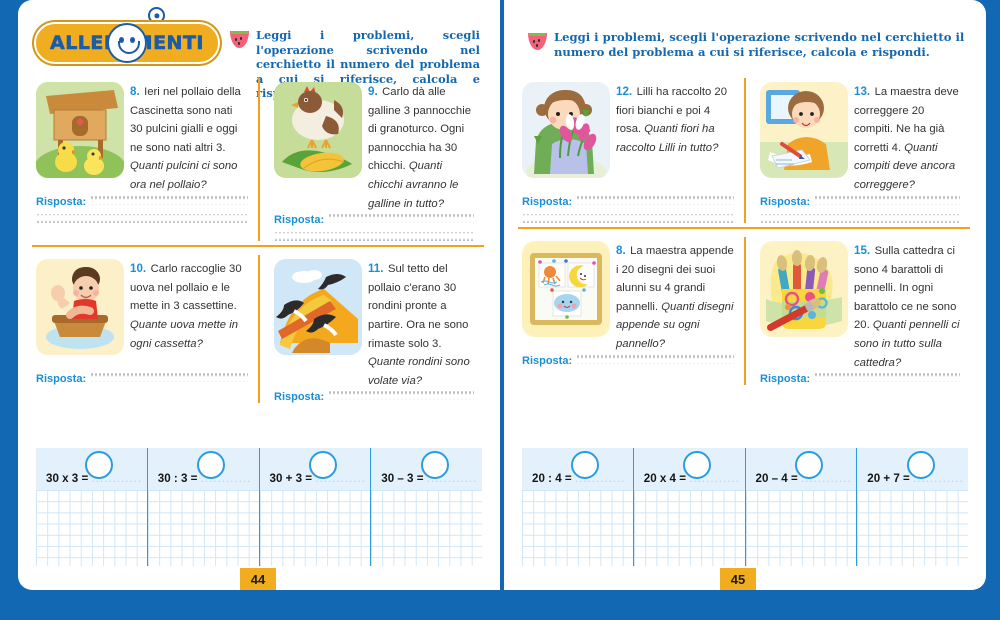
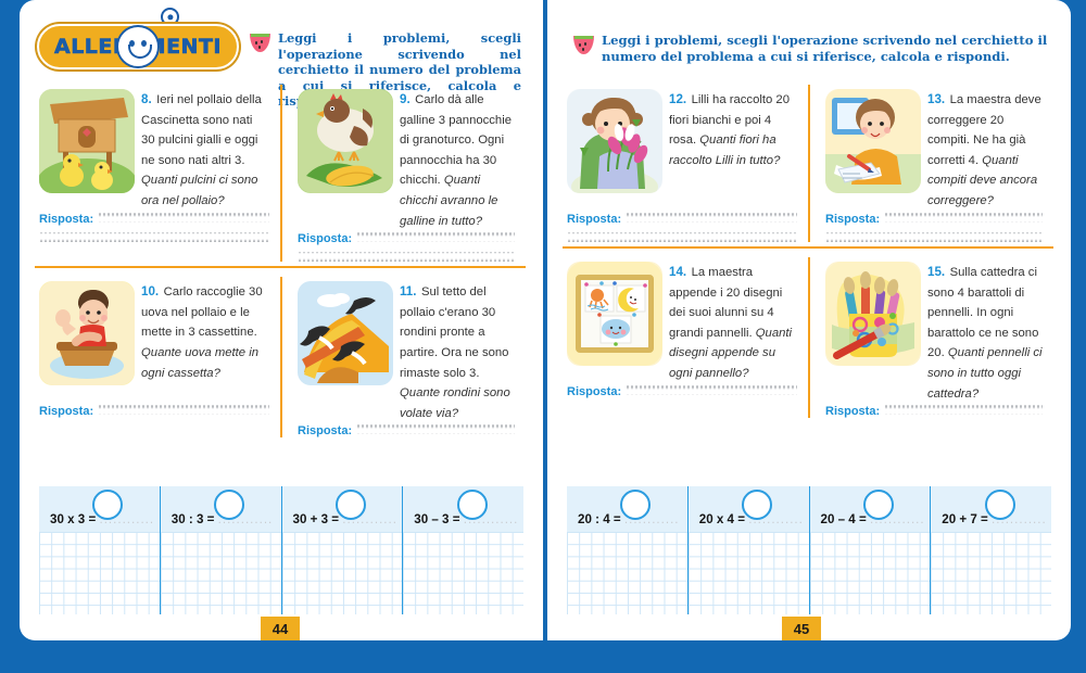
  ENTI
  Leggi i problemi, scegli l'operazione scrivendo nel cerchietto il numero del problema a cui si riferisce, calcola e ris
  8. Ieri nel pollaio della Cascinetta sono nati 30 pulcini gialli e oggi ne sono nati altri 3. Quanti pulcini ci sono ora nel pollaio?
  Risposta:
  9. Carlo dà alle galline 3 pannocchie di granoturco. Ogni pannocchia ha 30 chicchi. Quanti chicchi avranno le galline in tutto?
  Risposta:
  10. Carlo raccoglie 30 uova nel pollaio e le mette in 3 cassettine. Quante uova mette in ogni cassetta?
  Risposta:
  11. Sul tetto del pollaio c'erano 30 rondini pronte a partire. Ora ne sono rimaste solo 3. Quante rondini sono volate via?
  Risposta:
  30 x 3 = ............
  30 : 3 = ............
  30 + 3 = ............
  30 – 3 = ............
  44
  Leggi i problemi, scegli l'operazione scrivendo nel cerchietto il numero del problema a cui si riferisce, calcola e rispondi.
  12. Lilli ha raccolto 20 fiori bianchi e poi 4 rosa. Quanti fiori ha raccolto Lilli in tutto?
  Risposta:
  13. La maestra deve correggere 20 compiti. Ne ha già corretti 4. Quanti compiti deve ancora correggere?
  Risposta:
- 8. La maestra appende i 20 disegni dei suoi alunni su 4 grandi pannelli. Quanti disegni appende su ogni pannello?
+ 14. La maestra appende i 20 disegni dei suoi alunni su 4 grandi pannelli. Quanti disegni appende su ogni pannello?
  Risposta:
- 15. Sulla cattedra ci sono 4 barattoli di pennelli. In ogni barattolo ce ne sono 20. Quanti pennelli ci sono in tutto sulla cattedra?
+ 15. Sulla cattedra ci sono 4 barattoli di pennelli. In ogni barattolo ce ne sono 20. Quanti pennelli ci sono in tutto oggi cattedra?
  Risposta:
  20 : 4 = ............
  20 x 4 = ............
  20 – 4 = ............
  20 + 7 = ............
  45
